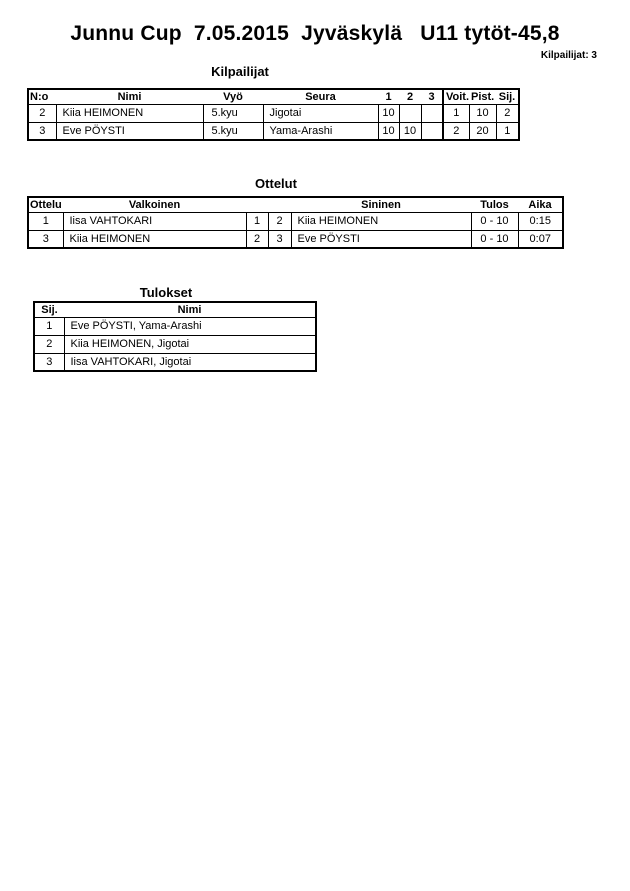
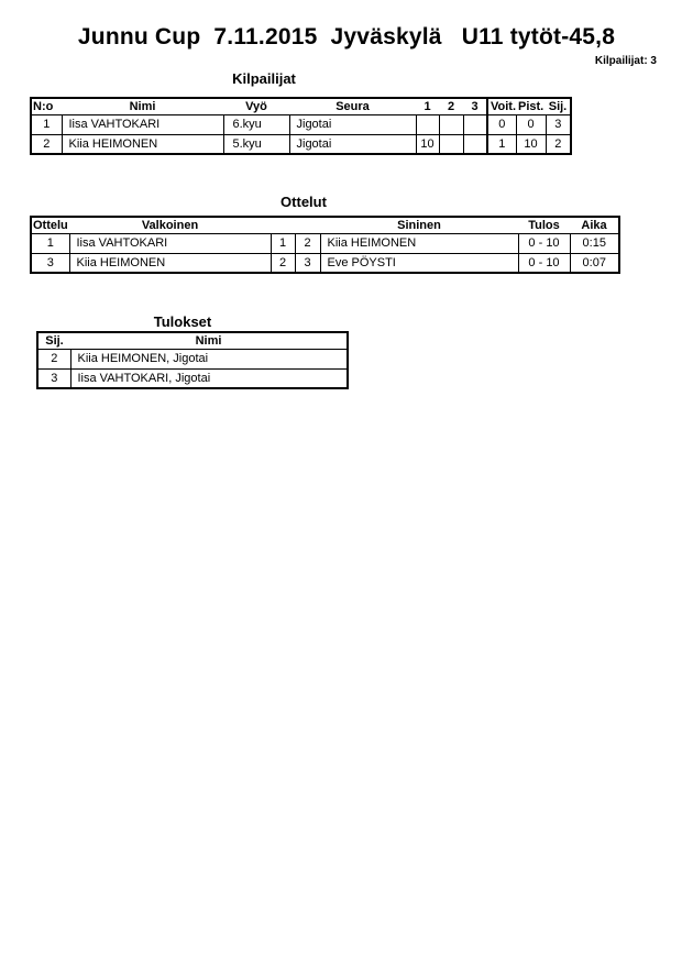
- Junnu Cup 7.05.2015 Jyväskylä U11 tytöt-45,8
+ Junnu Cup 7.11.2015 Jyväskylä U11 tytöt-45,8
  Kilpailijat: 3
  Kilpailijat
  N:o	Nimi	Vyö	Seura	1	2	3	Voit.	Pist.	Sij.
+ 1	Iisa VAHTOKARI	6.kyu	Jigotai				0	0	3
  2	Kiia HEIMONEN	5.kyu	Jigotai	10			1	10	2
- 3	Eve PÖYSTI	5.kyu	Yama-Arashi	10	10		2	20	1
  Ottelut
  Ottelu	Valkoinen			Sininen	Tulos	Aika
  1	Iisa VAHTOKARI	1	2	Kiia HEIMONEN	0 - 10	0:15
  3	Kiia HEIMONEN	2	3	Eve PÖYSTI	0 - 10	0:07
  Tulokset
  Sij.	Nimi
- 1	Eve PÖYSTI, Yama-Arashi
  2	Kiia HEIMONEN, Jigotai
  3	Iisa VAHTOKARI, Jigotai
